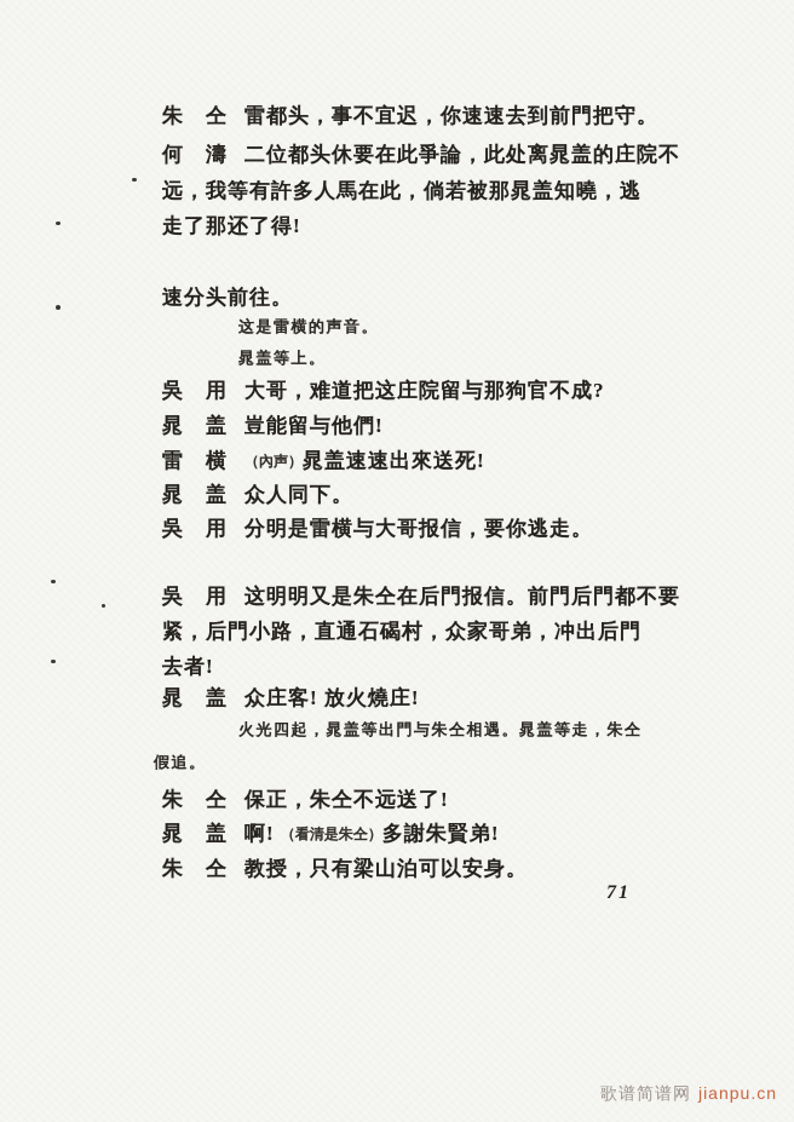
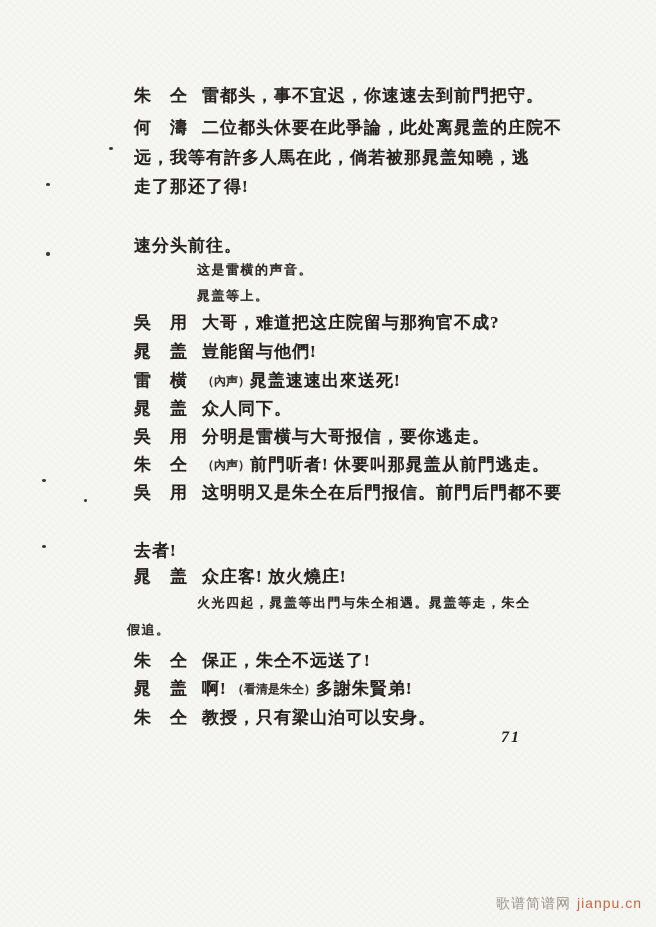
  朱 仝 雷都头，事不宜迟，你速速去到前門把守。
  何 濤 二位都头休要在此爭論，此处离晁盖的庄院不
  远，我等有許多人馬在此，倘若被那晁盖知曉，逃
  走了那还了得!
  速分头前往。
  这是雷横的声音。
  晁盖等上。
  吳 用 大哥，难道把这庄院留与那狗官不成?
  晁 盖 豈能留与他們!
  雷 横 （內声）晁盖速速出來送死!
  晁 盖 众人同下。
  吳 用 分明是雷横与大哥报信，要你逃走。
+ 朱 仝 （內声）前門听者! 休要叫那晁盖从前門逃走。
  吳 用 这明明又是朱仝在后門报信。前門后門都不要
- 紧，后門小路，直通石碣村，众家哥弟，冲出后門
  去者!
  晁 盖 众庄客! 放火燒庄!
  火光四起，晁盖等出門与朱仝相遇。晁盖等走，朱仝
  假追。
  朱 仝 保正，朱仝不远送了!
  晁 盖 啊! （看清是朱仝）多謝朱賢弟!
  朱 仝 教授，只有梁山泊可以安身。
  71
  歌谱简谱网 jianpu.cn
